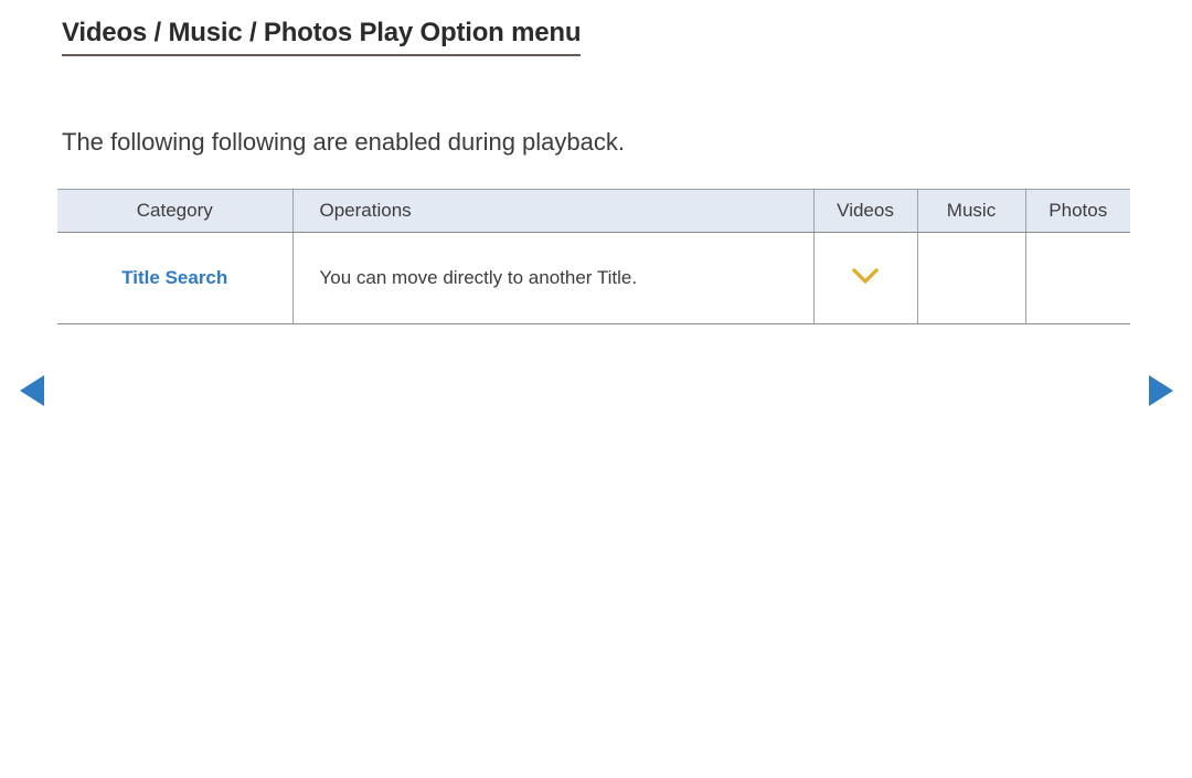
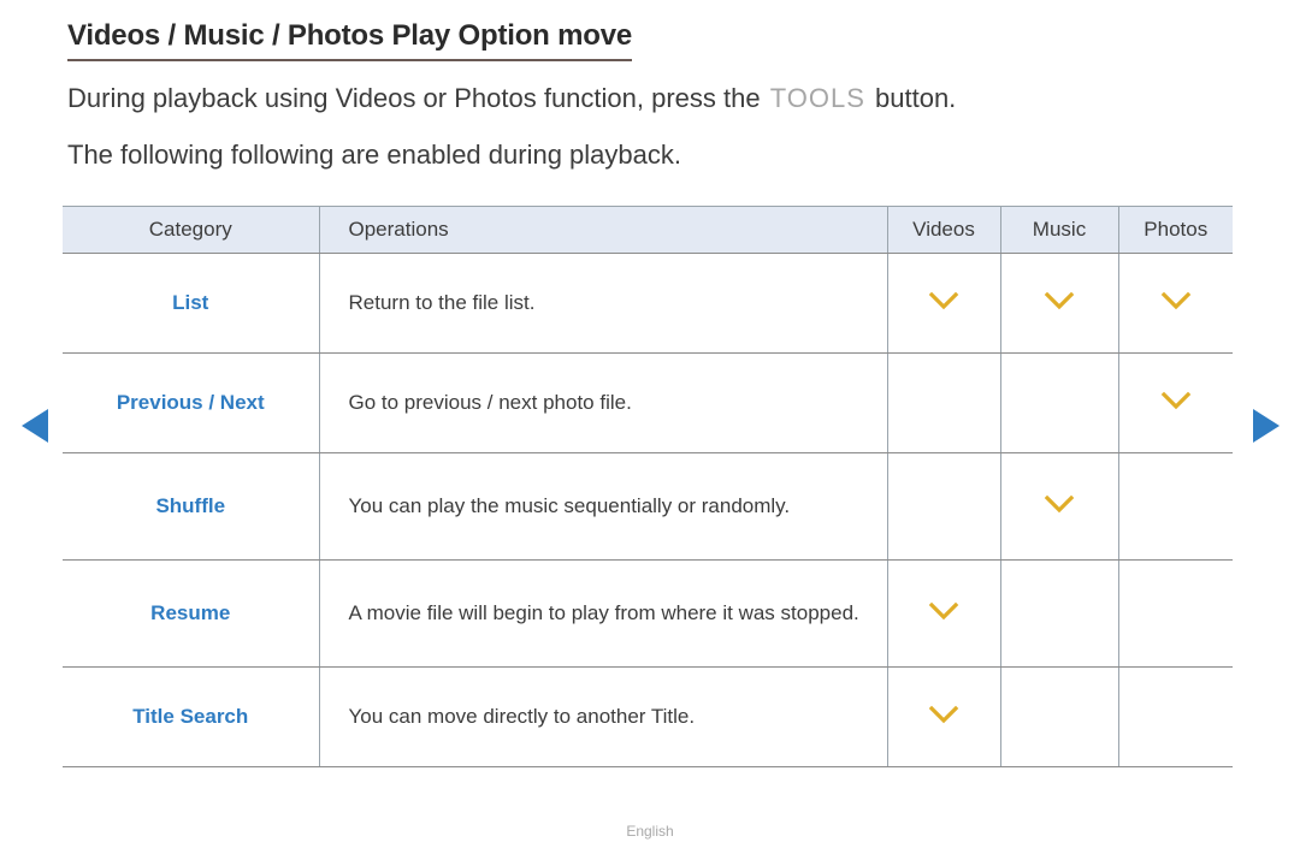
- Videos / Music / Photos Play Option menu
+ Videos / Music / Photos Play Option move
+ During playback using Videos or Photos function, press the TOOLS button.
  The following following are enabled during playback.
  Category	Operations	Videos	Music	Photos
+ List	Return to the file list.
+ Previous / Next	Go to previous / next photo file.
+ Shuffle	You can play the music sequentially or randomly.
+ Resume	A movie file will begin to play from where it was stopped.
  Title Search	You can move directly to another Title.
+ English
